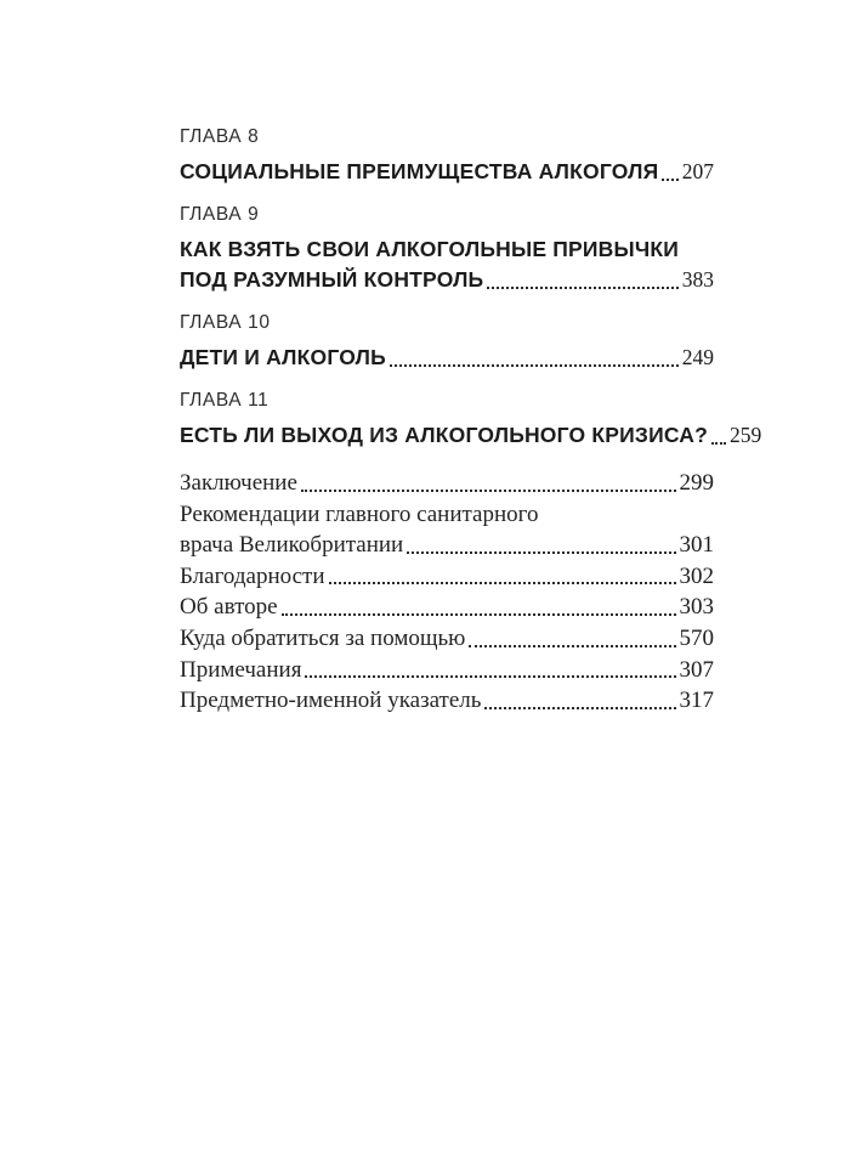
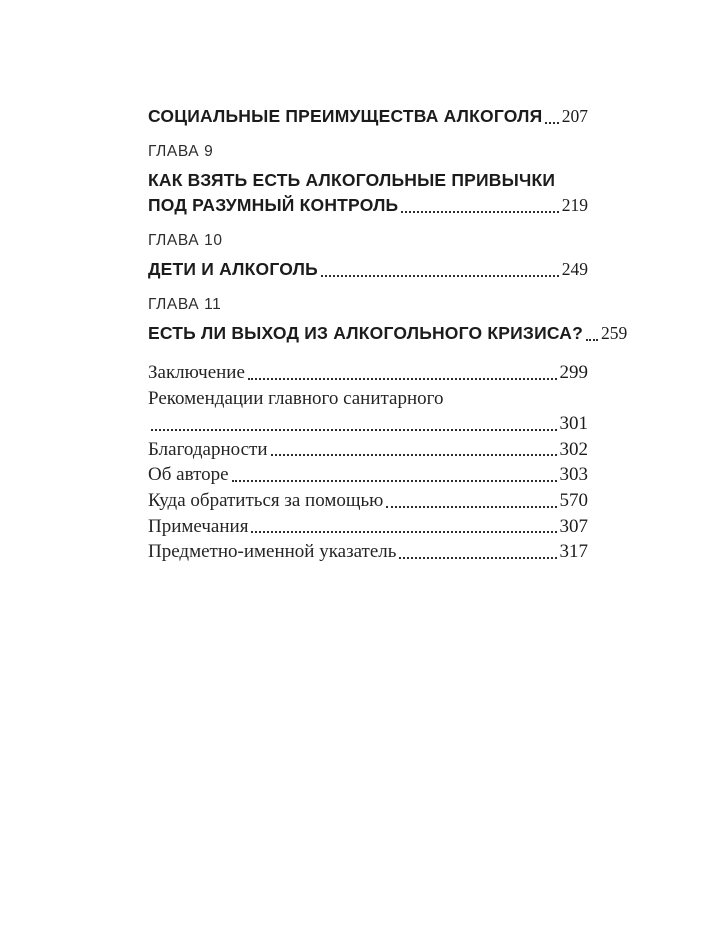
- ГЛАВА 8
  СОЦИАЛЬНЫЕ ПРЕИМУЩЕСТВА АЛКОГОЛЯ
  207
  ГЛАВА 9
- КАК ВЗЯТЬ СВОИ АЛКОГОЛЬНЫЕ ПРИВЫЧКИ
+ КАК ВЗЯТЬ ЕСТЬ АЛКОГОЛЬНЫЕ ПРИВЫЧКИ
  ПОД РАЗУМНЫЙ КОНТРОЛЬ
- 383
+ 219
  ГЛАВА 10
  ДЕТИ И АЛКОГОЛЬ
  249
  ГЛАВА 11
  ЕСТЬ ЛИ ВЫХОД ИЗ АЛКОГОЛЬНОГО КРИЗИСА?
  259
  Заключение
  299
  Рекомендации главного санитарного
- врача Великобритании
  301
  Благодарности
  302
  Об авторе
  303
  Куда обратиться за помощью
  570
  Примечания
  307
  Предметно-именной указатель
  317
